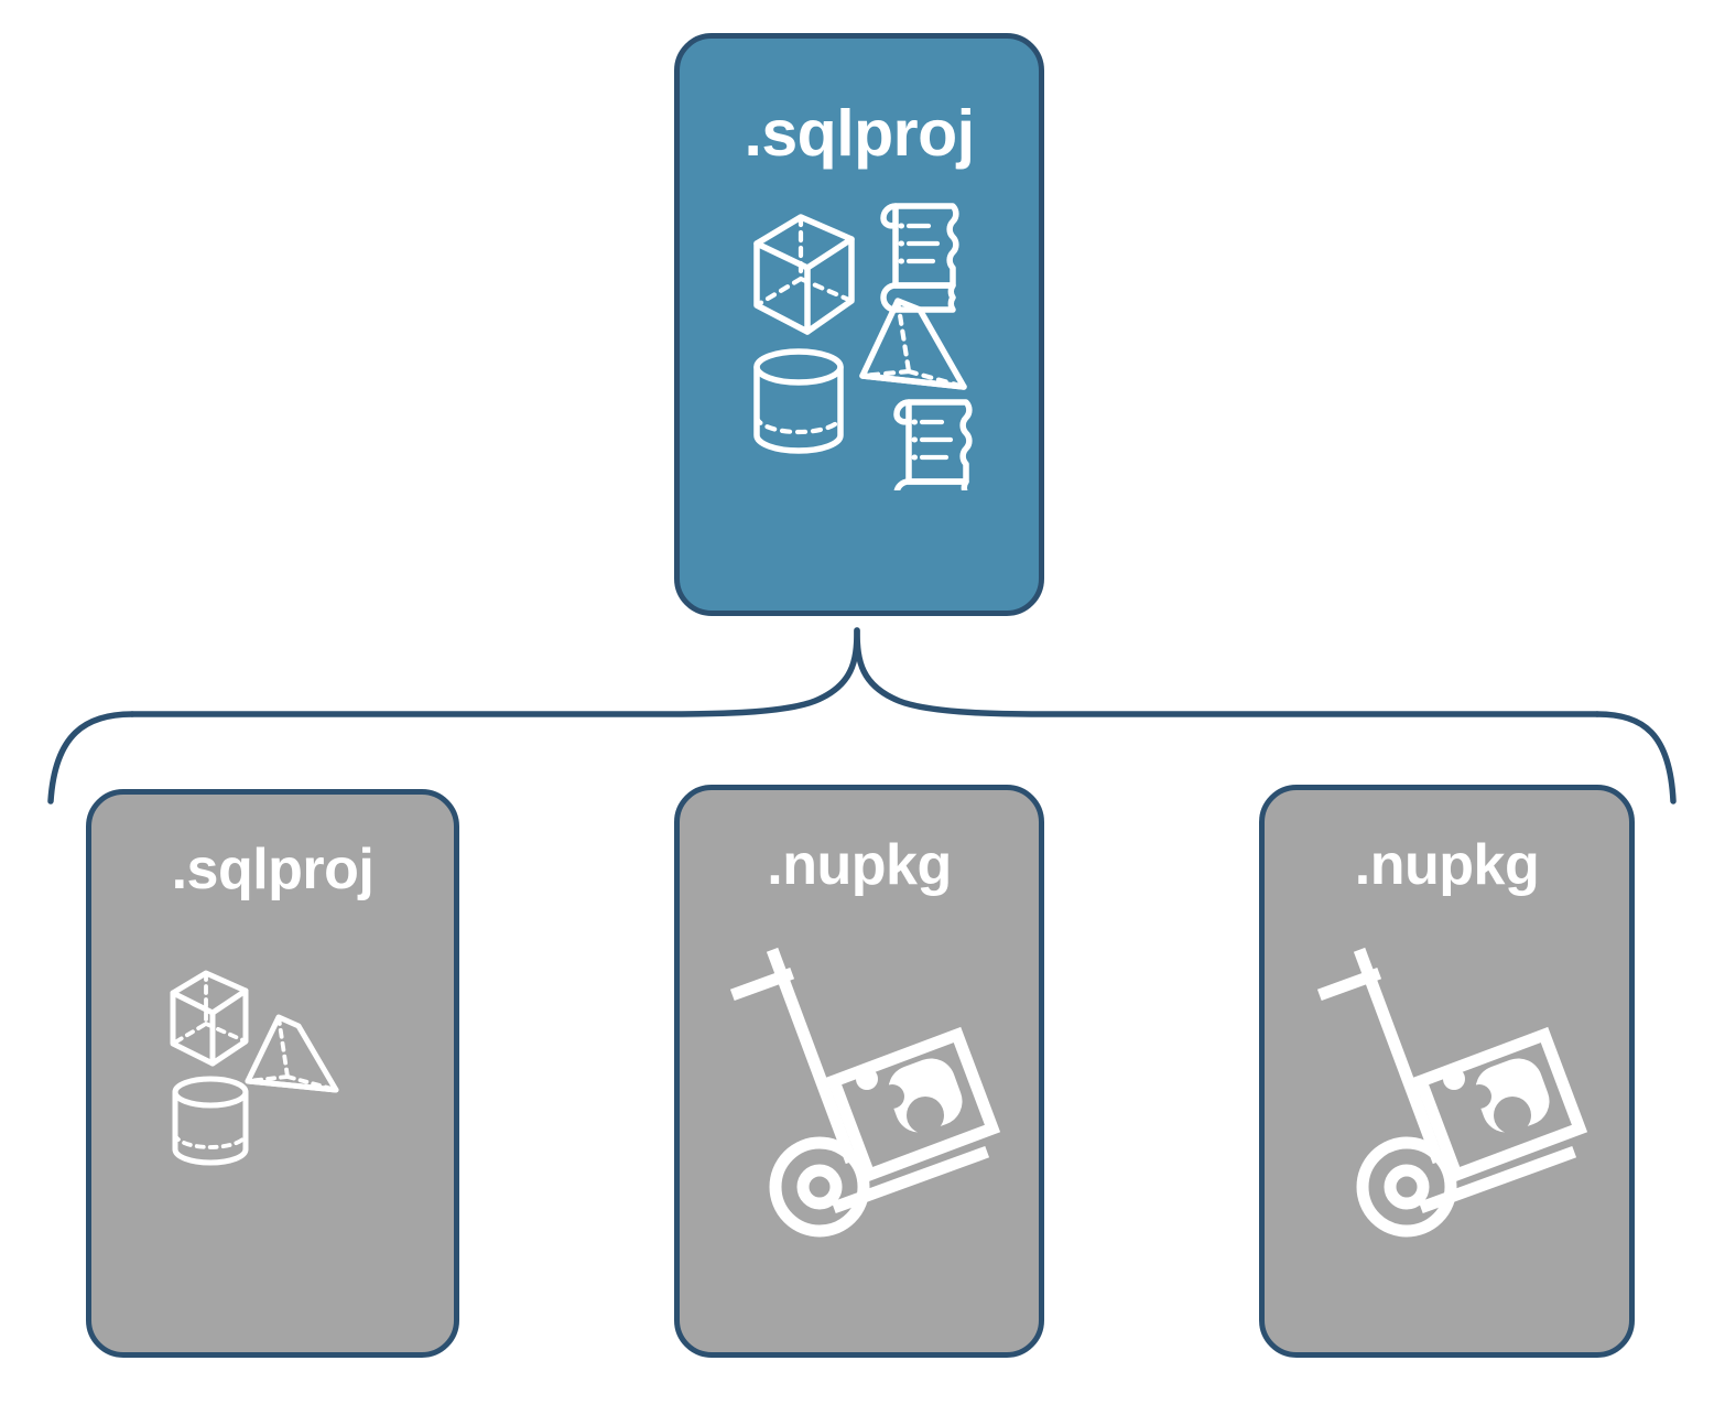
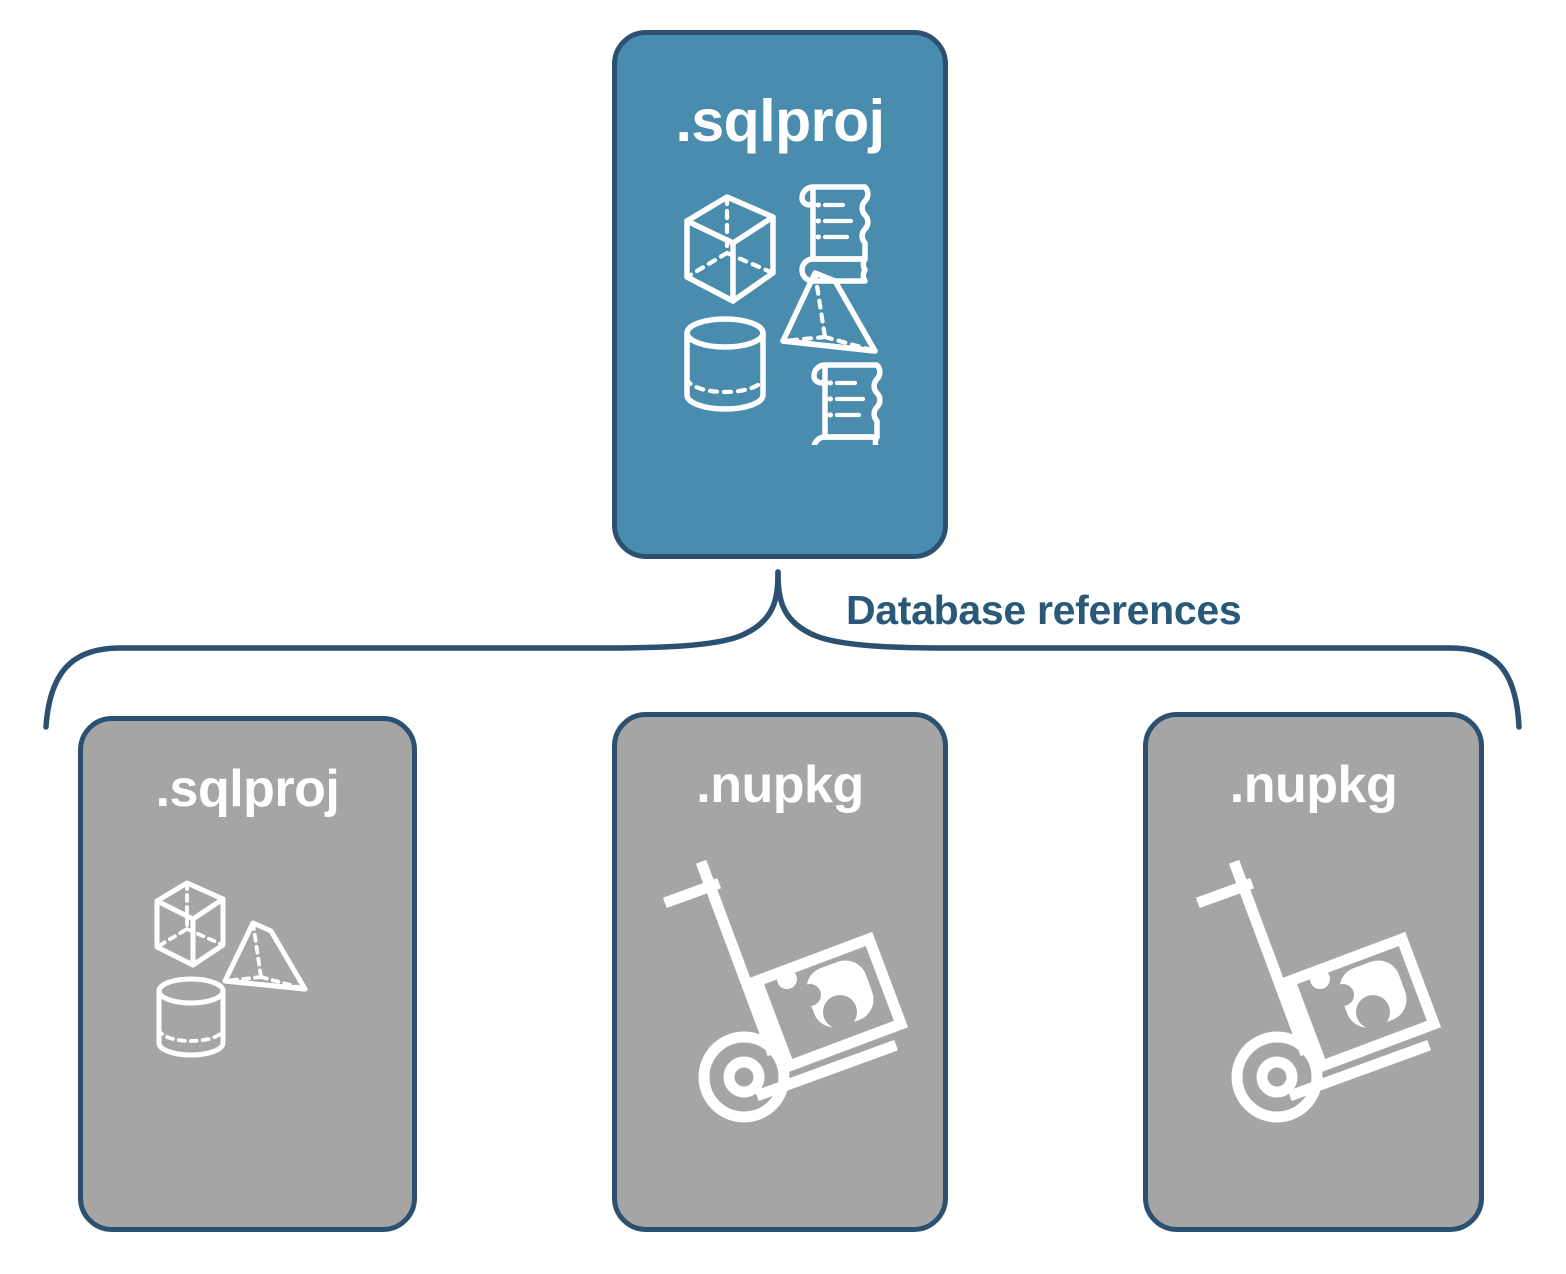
  .sqlproj
+ Database references
  .sqlproj
  .nupkg
  .nupkg
